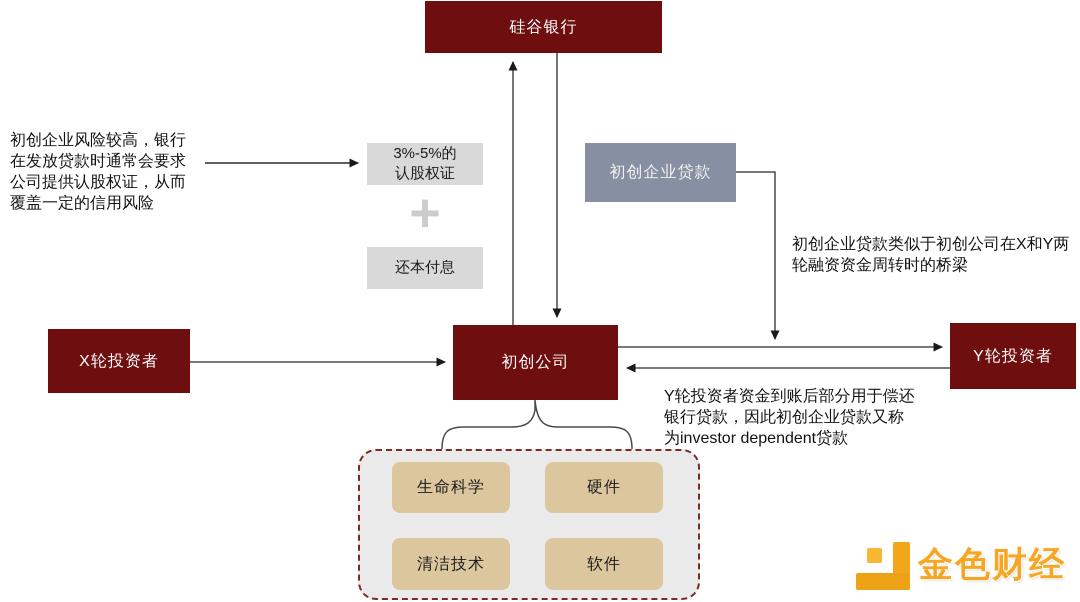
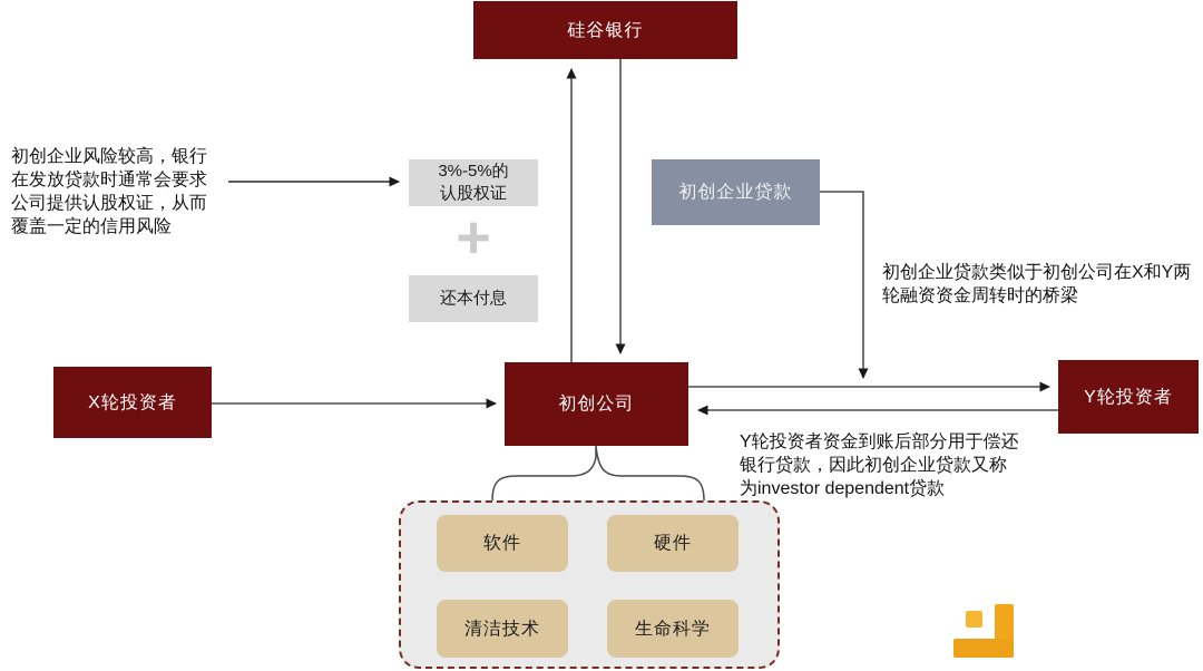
  硅谷银行
  初创企业风险较高，银行
  在发放贷款时通常会要求
  公司提供认股权证，从而
  覆盖一定的信用风险
  3%-5%的
  认股权证
  +
  还本付息
  初创企业贷款
  初创企业贷款类似于初创公司在X和Y两
  轮融资资金周转时的桥梁
  初创公司
  X轮投资者
  Y轮投资者
  Y轮投资者资金到账后部分用于偿还
  银行贷款，因此初创企业贷款又称
  为investor dependent贷款
- 生命科学
+ 软件
  硬件
  清洁技术
- 软件
+ 生命科学
- 金色财经
